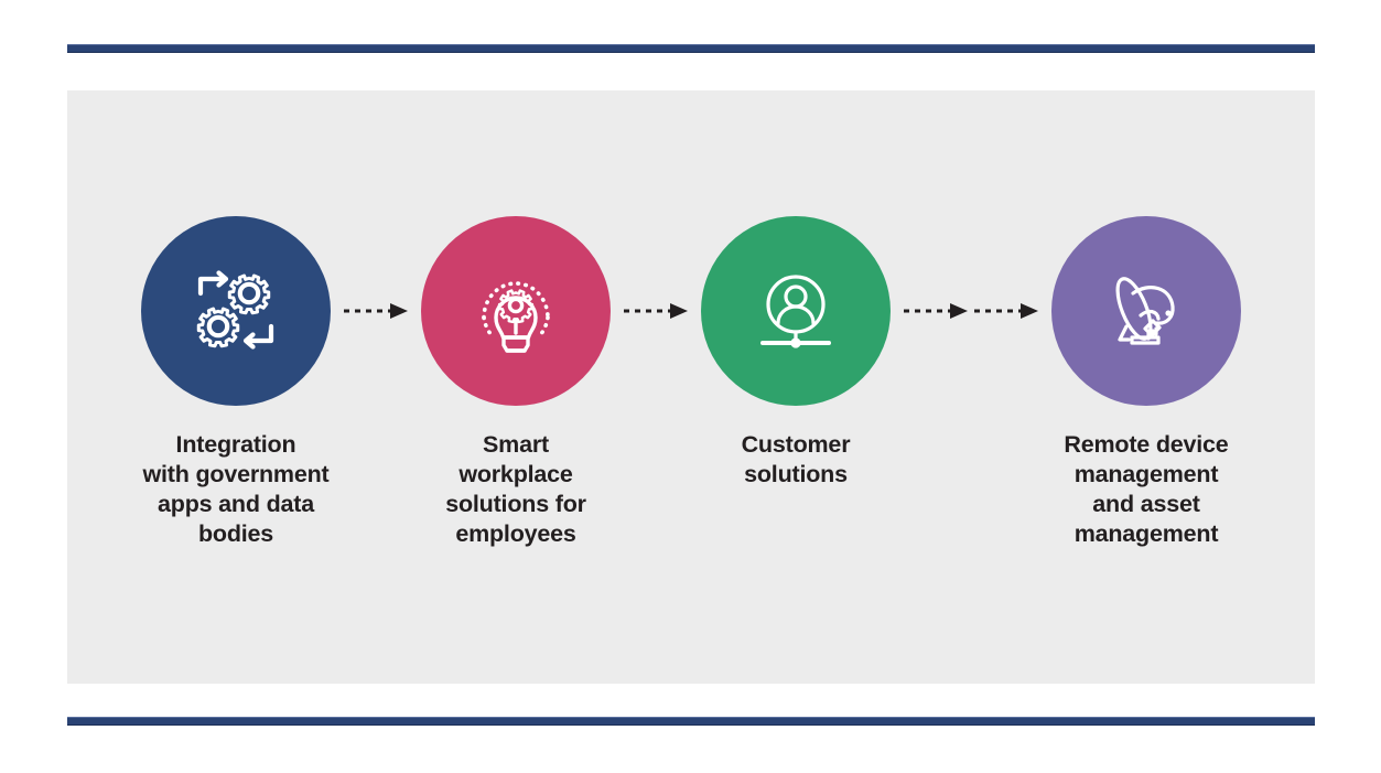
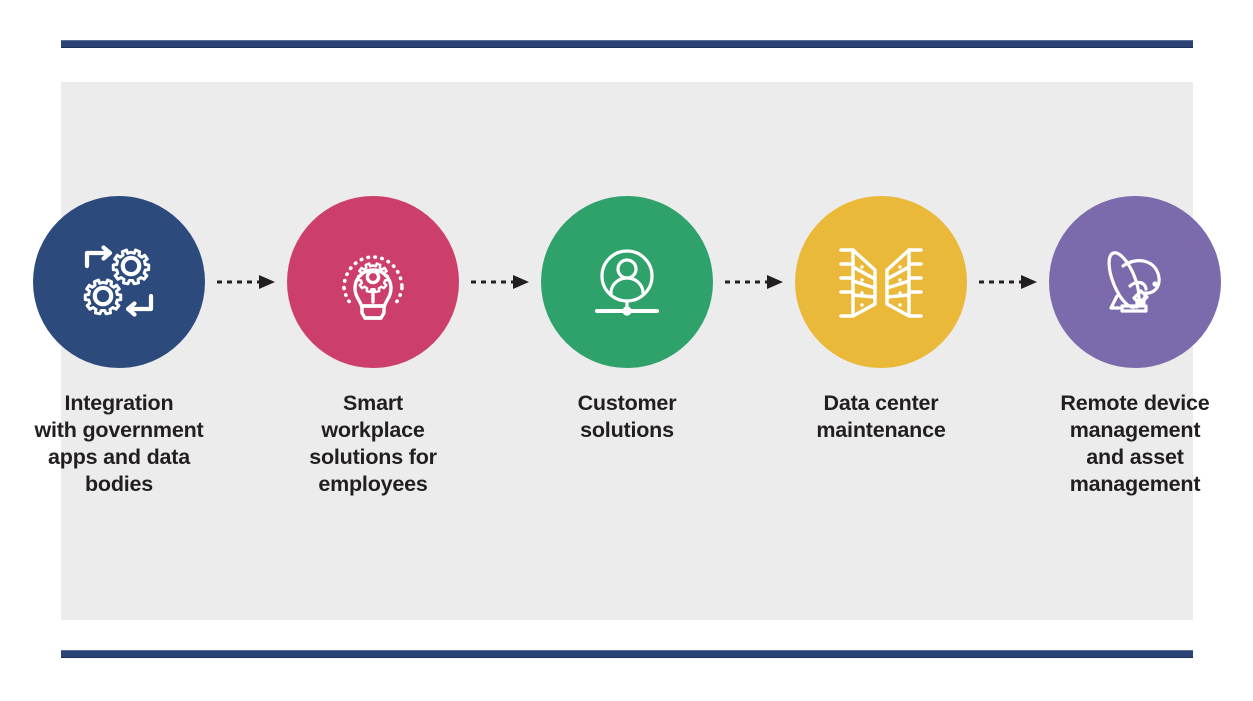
  Integration
  with government
  apps and data
  bodies
  Smart
  workplace
  solutions for
  employees
  Customer
  solutions
+ Data center
+ maintenance
  Remote device
  management
  and asset
  management
